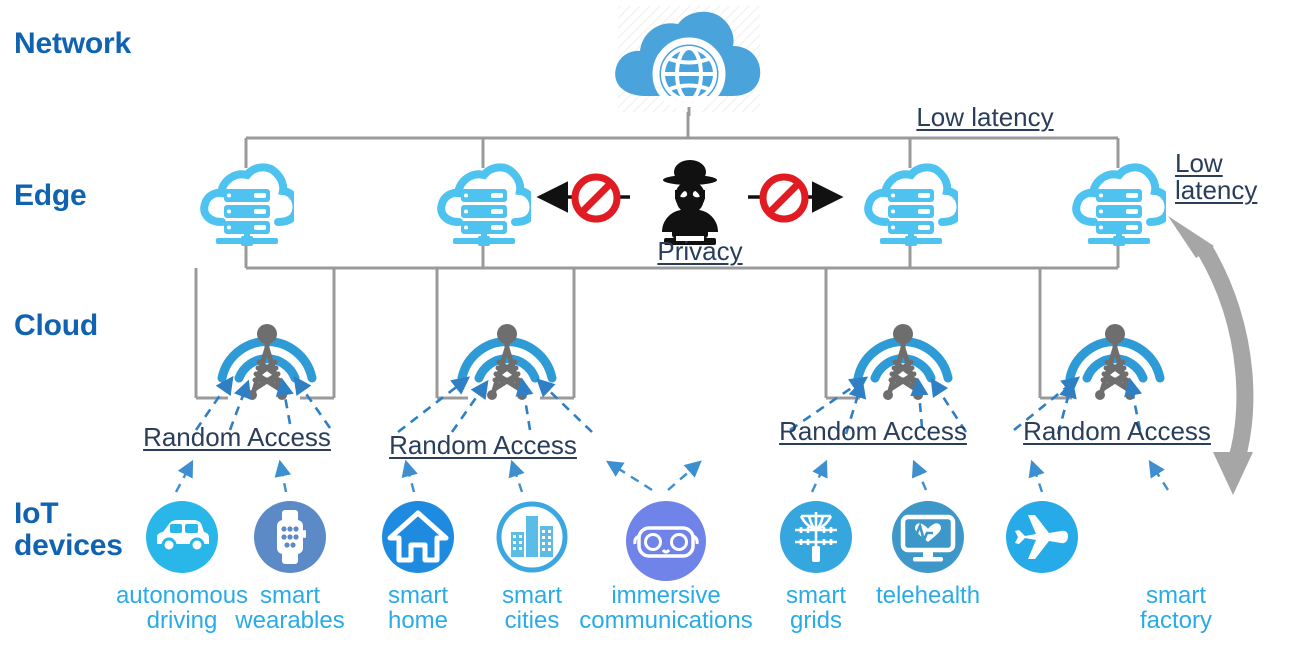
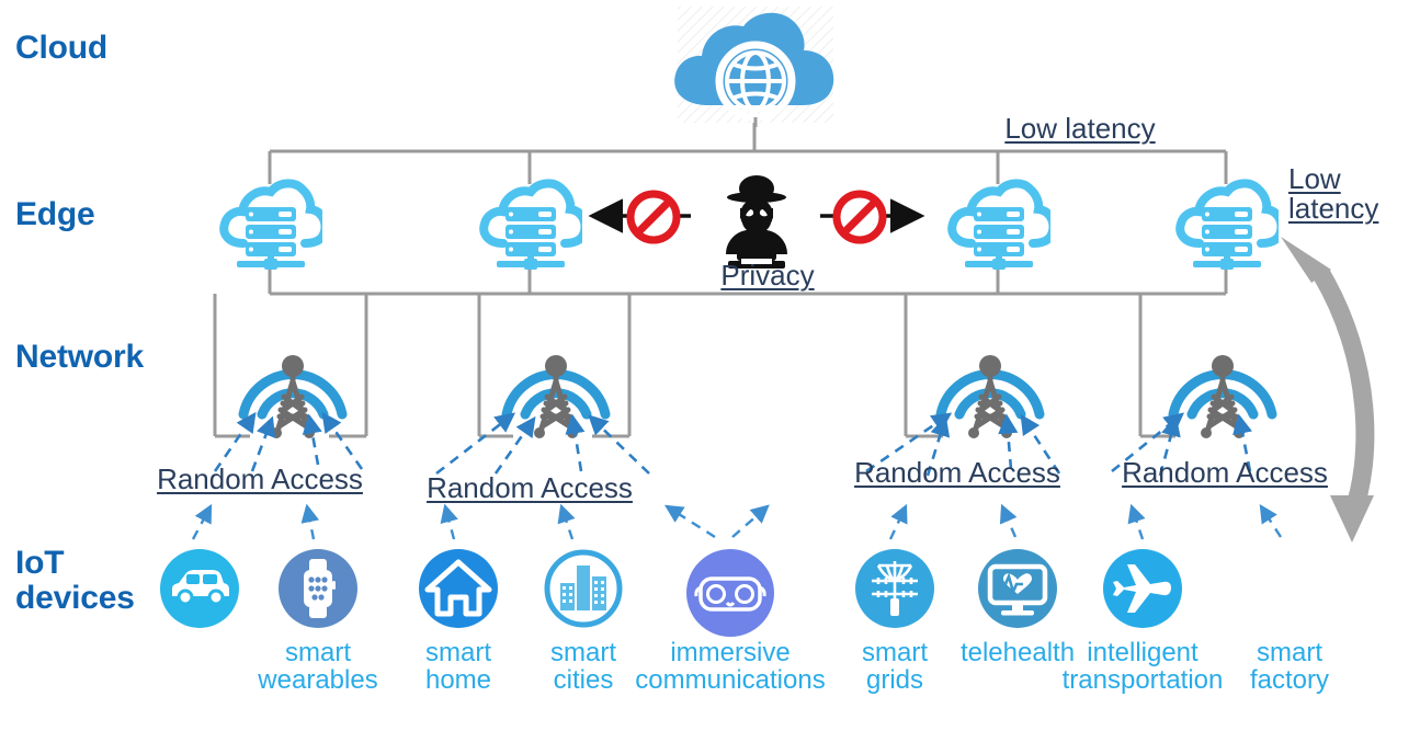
- Network
+ Cloud
  Edge
- Cloud
+ Network
  IoT
  devices
  Privacy
  Low latency
  Low
  latency
  Random Access
  Random Access
  Random Access
  Random Access
- autonomous
- driving
  smart
  wearables
  smart
  home
  smart
  cities
  immersive
  communications
  smart
  grids
  telehealth
+ intelligent
+ transportation
  smart
  factory
